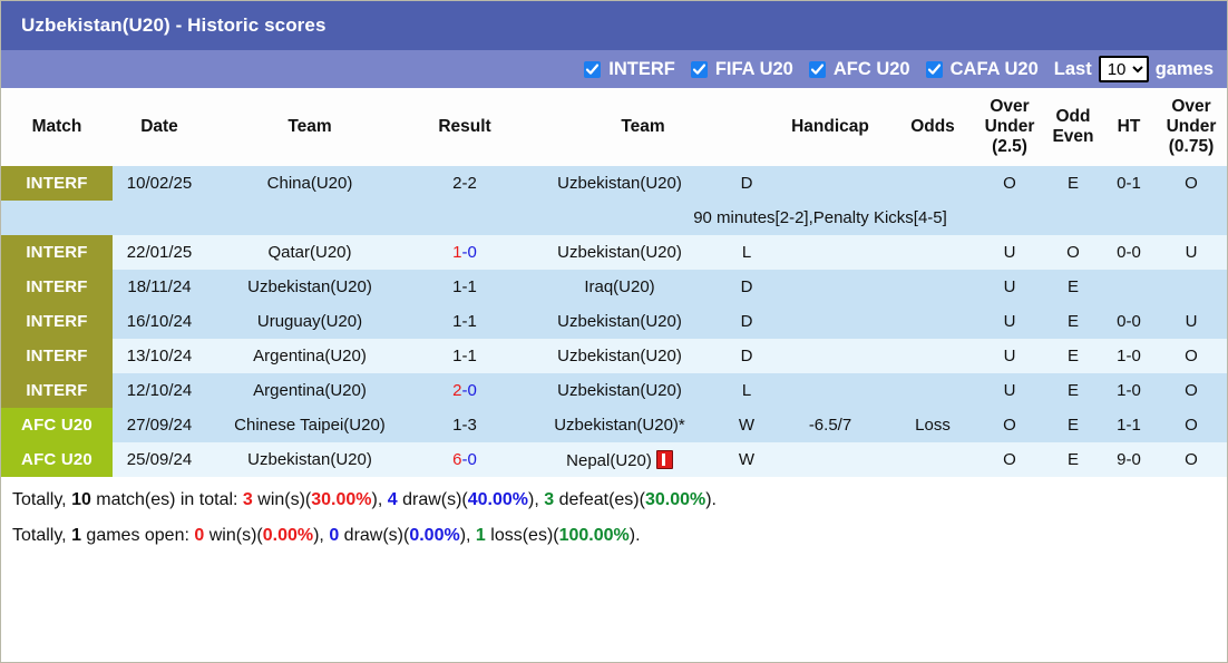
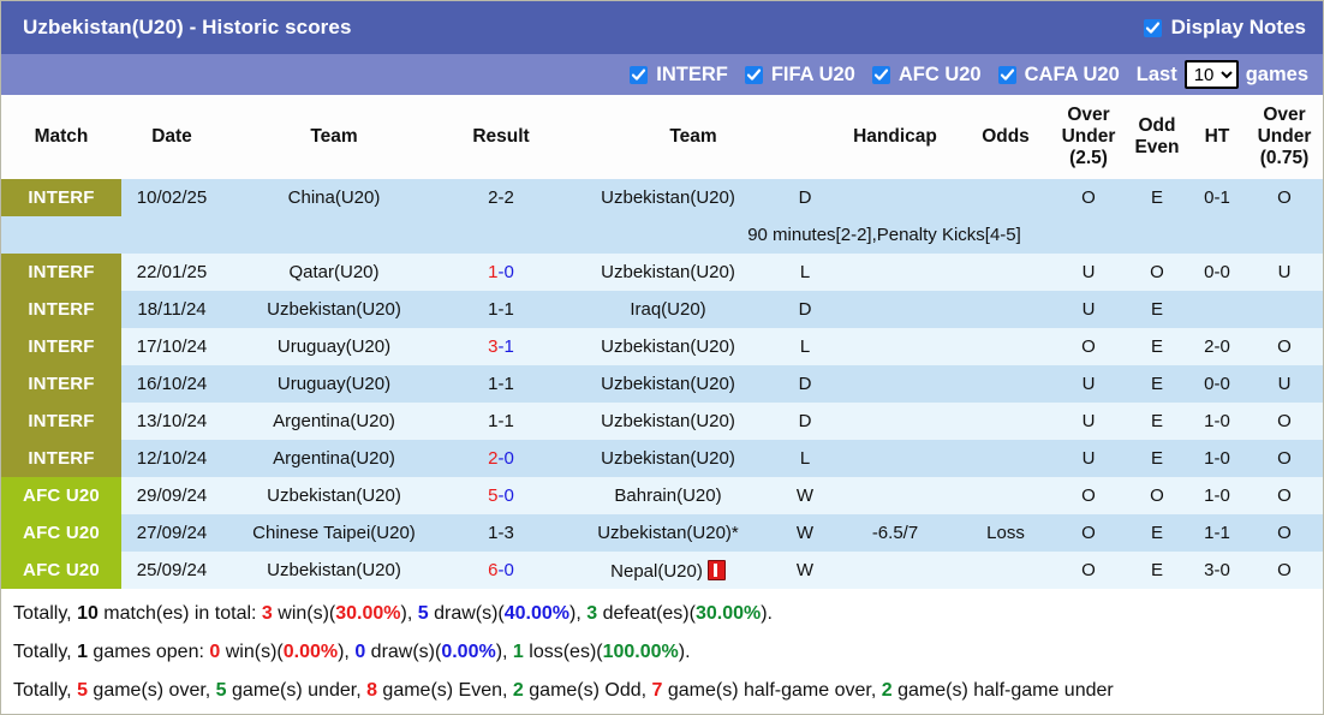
  Uzbekistan(U20) - Historic scores
+ Display Notes
  INTERF
  FIFA U20
  AFC U20
  CAFA U20
  Last
  10
  games
  Match	Date	Team	Result	Team	Handicap	Odds	Over Under (2.5)	Odd Even	HT	Over Under (0.75)
  INTERF	10/02/25	China(U20)	2-2	Uzbekistan(U20)	D			O	E	0-1	O
  		90 minutes[2-2],Penalty Kicks[4-5]
  INTERF	22/01/25	Qatar(U20)	1-0	Uzbekistan(U20)	L			U	O	0-0	U
  INTERF	18/11/24	Uzbekistan(U20)	1-1	Iraq(U20)	D			U	E
+ INTERF	17/10/24	Uruguay(U20)	3-1	Uzbekistan(U20)	L			O	E	2-0	O
  INTERF	16/10/24	Uruguay(U20)	1-1	Uzbekistan(U20)	D			U	E	0-0	U
  INTERF	13/10/24	Argentina(U20)	1-1	Uzbekistan(U20)	D			U	E	1-0	O
  INTERF	12/10/24	Argentina(U20)	2-0	Uzbekistan(U20)	L			U	E	1-0	O
+ AFC U20	29/09/24	Uzbekistan(U20)	5-0	Bahrain(U20)	W			O	O	1-0	O
  AFC U20	27/09/24	Chinese Taipei(U20)	1-3	Uzbekistan(U20)*	W	-6.5/7	Loss	O	E	1-1	O
- AFC U20	25/09/24	Uzbekistan(U20)	6-0	Nepal(U20)	W			O	E	9-0	O
+ AFC U20	25/09/24	Uzbekistan(U20)	6-0	Nepal(U20)	W			O	E	3-0	O
- Totally, 10 match(es) in total: 3 win(s)(30.00%), 4 draw(s)(40.00%), 3 defeat(es)(30.00%).
+ Totally, 10 match(es) in total: 3 win(s)(30.00%), 5 draw(s)(40.00%), 3 defeat(es)(30.00%).
  Totally, 1 games open: 0 win(s)(0.00%), 0 draw(s)(0.00%), 1 loss(es)(100.00%).
+ Totally, 5 game(s) over, 5 game(s) under, 8 game(s) Even, 2 game(s) Odd, 7 game(s) half-game over, 2 game(s) half-game under
